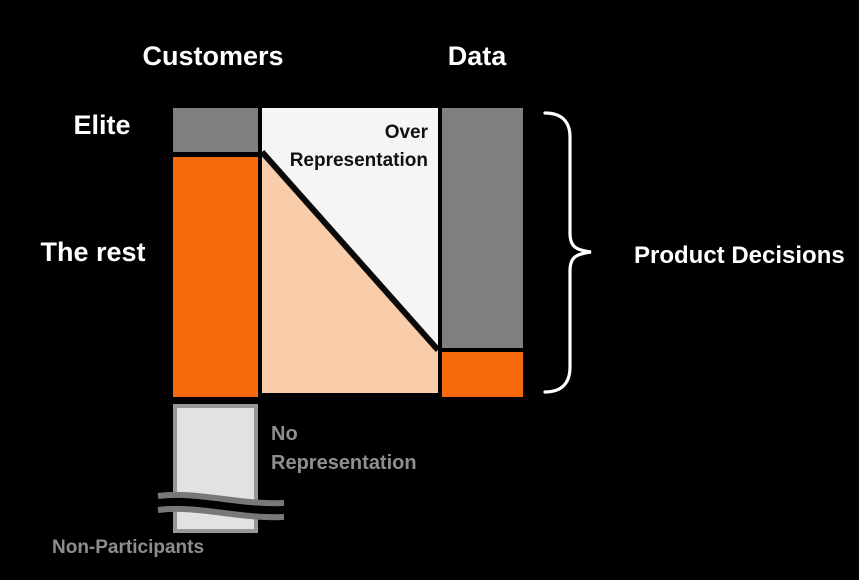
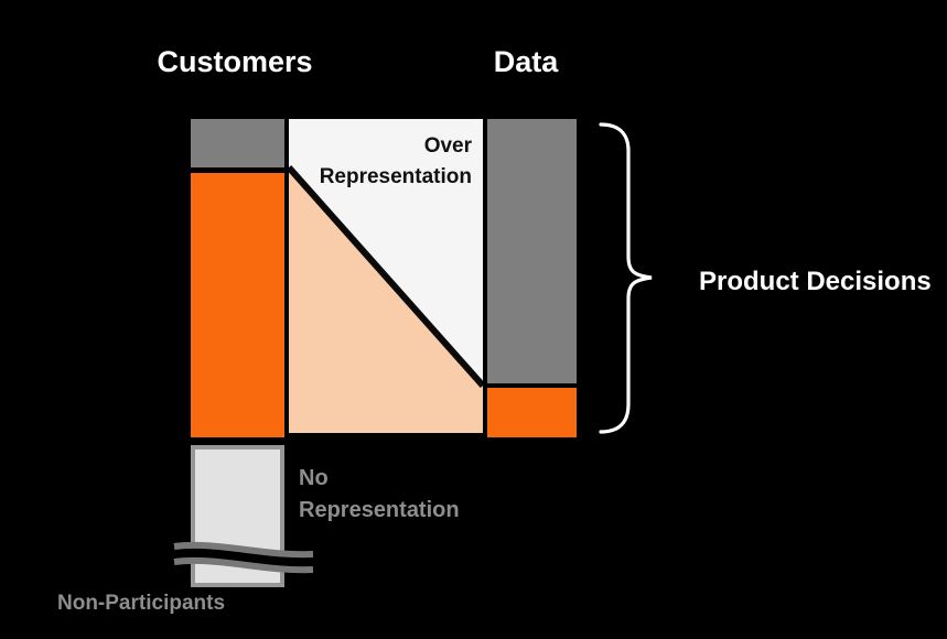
  Customers
  Data
- Elite
- The rest
  Over Representation
  Product Decisions
  No Representation
  Non-Participants
